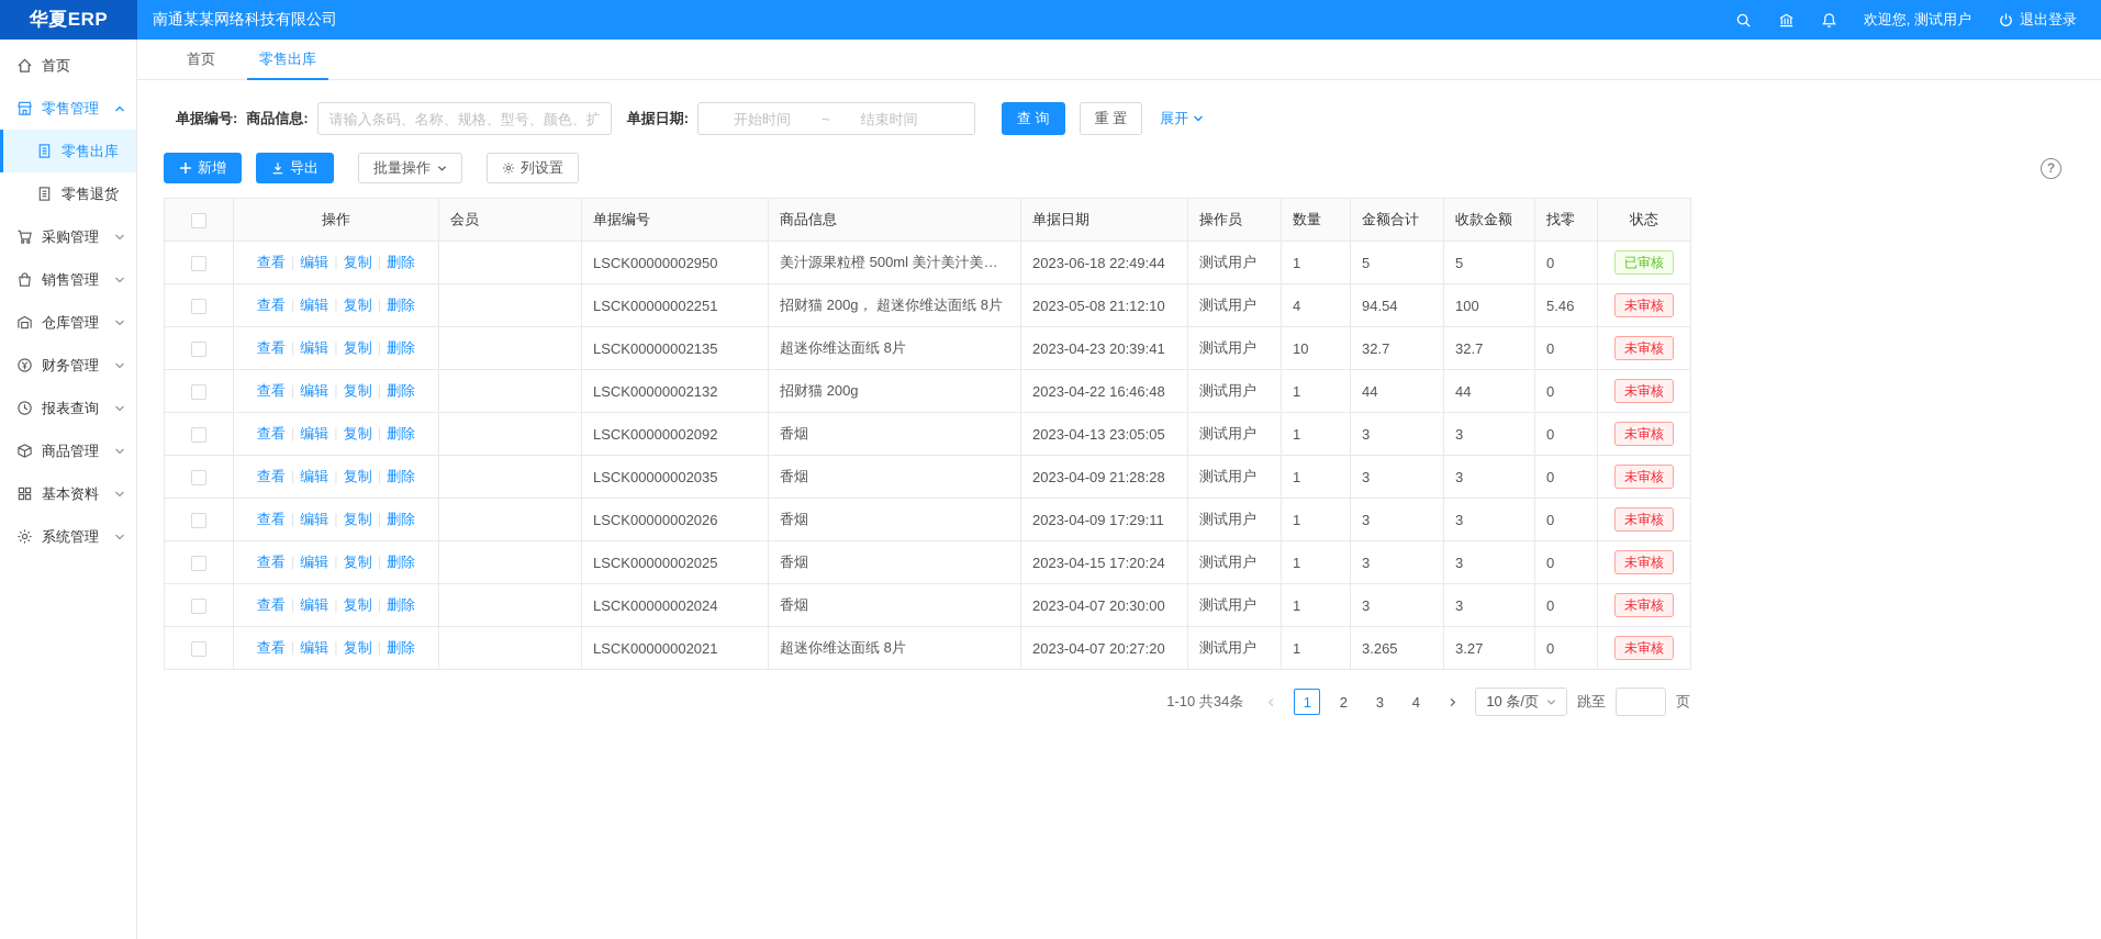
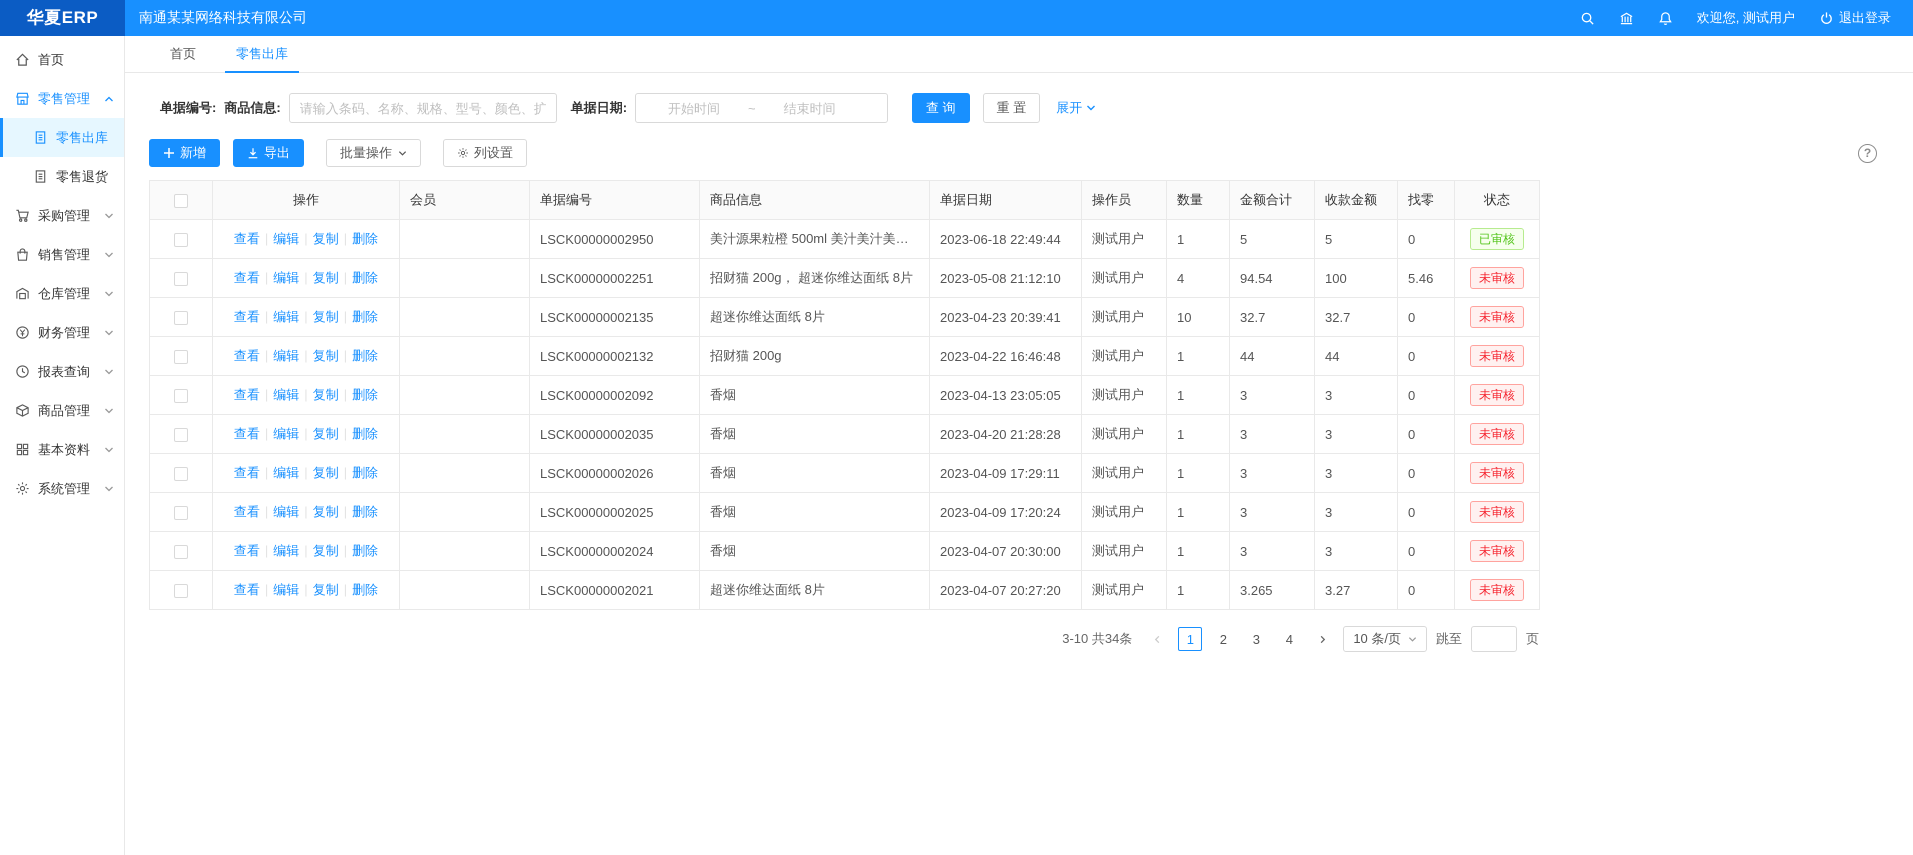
  华夏ERP
  南通某某网络科技有限公司
  欢迎您, 测试用户
  退出登录
  首页
  零售管理
  零售出库
  零售退货
  采购管理
  销售管理
  仓库管理
  财务管理
  报表查询
  商品管理
  基本资料
  系统管理
  首页
  零售出库
  单据编号:
  商品信息:
  请输入条码、名称、规格、型号、颜色、扩
  单据日期:
  开始时间
  ~
  结束时间
  查 询
  重 置
  展开
  新增
  导出
  批量操作
  列设置
  ?
  	操作	会员	单据编号	商品信息	单据日期	操作员	数量	金额合计	收款金额	找零	状态
  	查看 | 编辑 复制 | 删除		LSCK00000002950	美汁源果粒橙 500ml 美汁美汁美汁美汁	2023-06-18 22:49:44	测试用户	1	5	5	0	已审核
  	查看 | 编辑 复制 | 删除		LSCK00000002251	招财猫 200g， 超迷你维达面纸 8片	2023-05-08 21:12:10	测试用户	4	94.54	100	5.46	未审核
  	查看 | 编辑 复制 | 删除		LSCK00000002135	超迷你维达面纸 8片	2023-04-23 20:39:41	测试用户	10	32.7	32.7	0	未审核
  	查看 | 编辑 复制 | 删除		LSCK00000002132	招财猫 200g	2023-04-22 16:46:48	测试用户	1	44	44	0	未审核
  	查看 | 编辑 复制 | 删除		LSCK00000002092	香烟	2023-04-13 23:05:05	测试用户	1	3	3	0	未审核
- 	查看 | 编辑 复制 | 删除		LSCK00000002035	香烟	2023-04-09 21:28:28	测试用户	1	3	3	0	未审核
+ 	查看 | 编辑 复制 | 删除		LSCK00000002035	香烟	2023-04-20 21:28:28	测试用户	1	3	3	0	未审核
  	查看 | 编辑 复制 | 删除		LSCK00000002026	香烟	2023-04-09 17:29:11	测试用户	1	3	3	0	未审核
- 	查看 | 编辑 复制 | 删除		LSCK00000002025	香烟	2023-04-15 17:20:24	测试用户	1	3	3	0	未审核
+ 	查看 | 编辑 复制 | 删除		LSCK00000002025	香烟	2023-04-09 17:20:24	测试用户	1	3	3	0	未审核
  	查看 | 编辑 复制 | 删除		LSCK00000002024	香烟	2023-04-07 20:30:00	测试用户	1	3	3	0	未审核
  	查看 | 编辑 复制 | 删除		LSCK00000002021	超迷你维达面纸 8片	2023-04-07 20:27:20	测试用户	1	3.265	3.27	0	未审核
- 1-10 共34条
+ 3-10 共34条
  1
  2
  3
  4
  10 条/页
  跳至
  页
